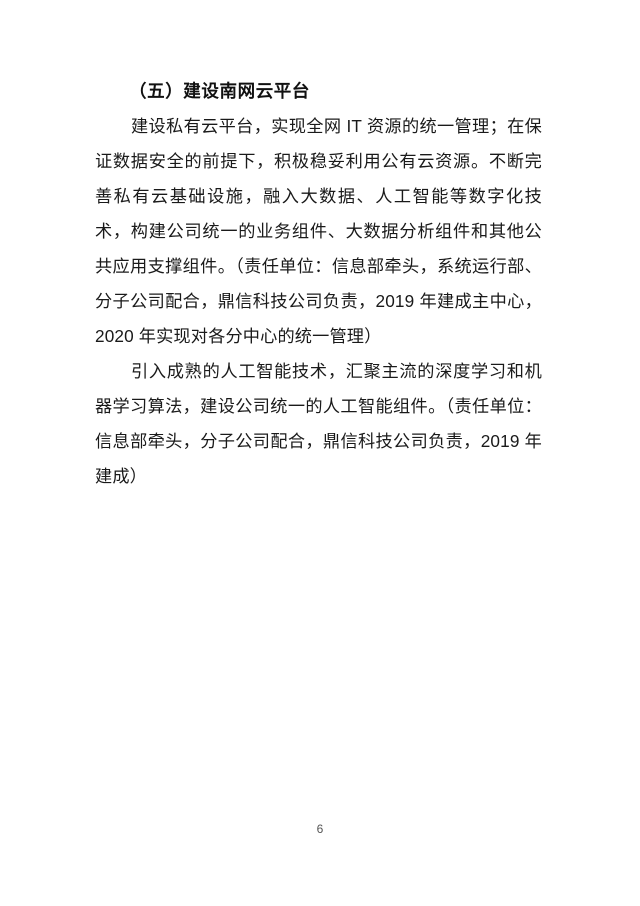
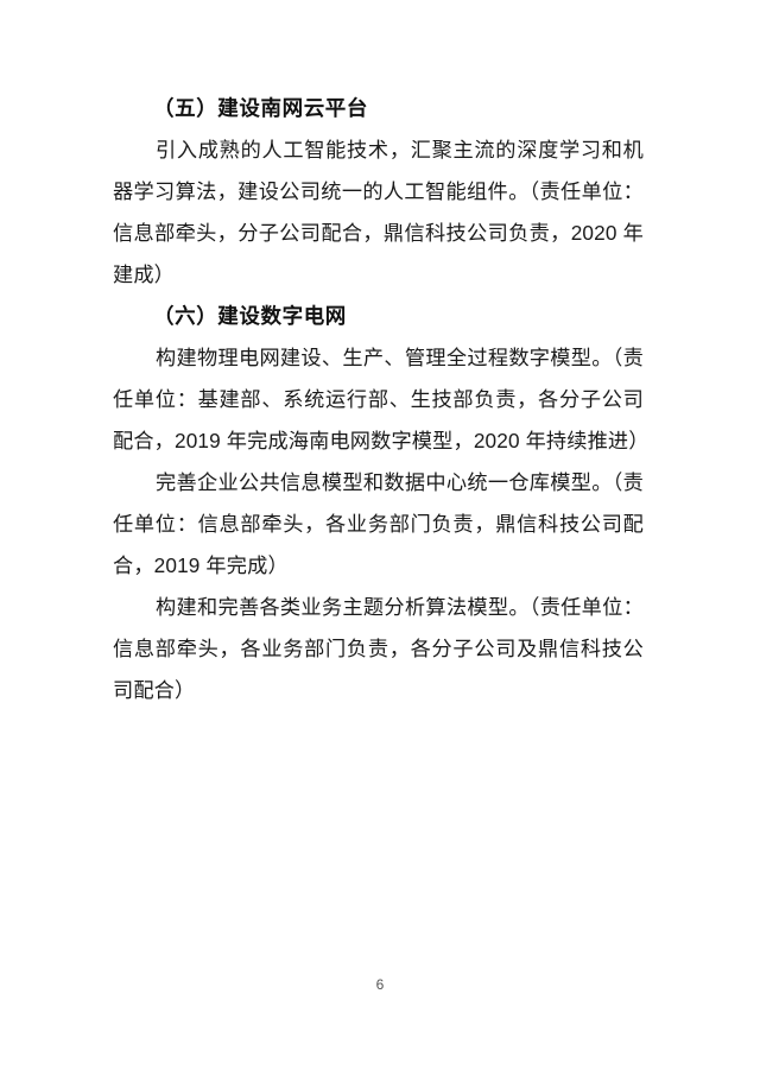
  （五）建设南网云平台
- 建设私有云平台，实现全网 IT 资源的统一管理；在保证数据安全的前提下，积极稳妥利用公有云资源。不断完善私有云基础设施，融入大数据、人工智能等数字化技术，构建公司统一的业务组件、大数据分析组件和其他公共应用支撑组件。（责任单位：信息部牵头，系统运行部、分子公司配合，鼎信科技公司负责，2019 年建成主中心，2020 年实现对各分中心的统一管理）
- 引入成熟的人工智能技术，汇聚主流的深度学习和机器学习算法，建设公司统一的人工智能组件。（责任单位：信息部牵头，分子公司配合，鼎信科技公司负责，2019 年建成）
+ 引入成熟的人工智能技术，汇聚主流的深度学习和机器学习算法，建设公司统一的人工智能组件。（责任单位：信息部牵头，分子公司配合，鼎信科技公司负责，2020 年建成）
+ （六）建设数字电网
+ 构建物理电网建设、生产、管理全过程数字模型。（责任单位：基建部、系统运行部、生技部负责，各分子公司配合，2019 年完成海南电网数字模型，2020 年持续推进）
+ 完善企业公共信息模型和数据中心统一仓库模型。（责任单位：信息部牵头，各业务部门负责，鼎信科技公司配合，2019 年完成）
+ 构建和完善各类业务主题分析算法模型。（责任单位：信息部牵头，各业务部门负责，各分子公司及鼎信科技公司配合）
  6
